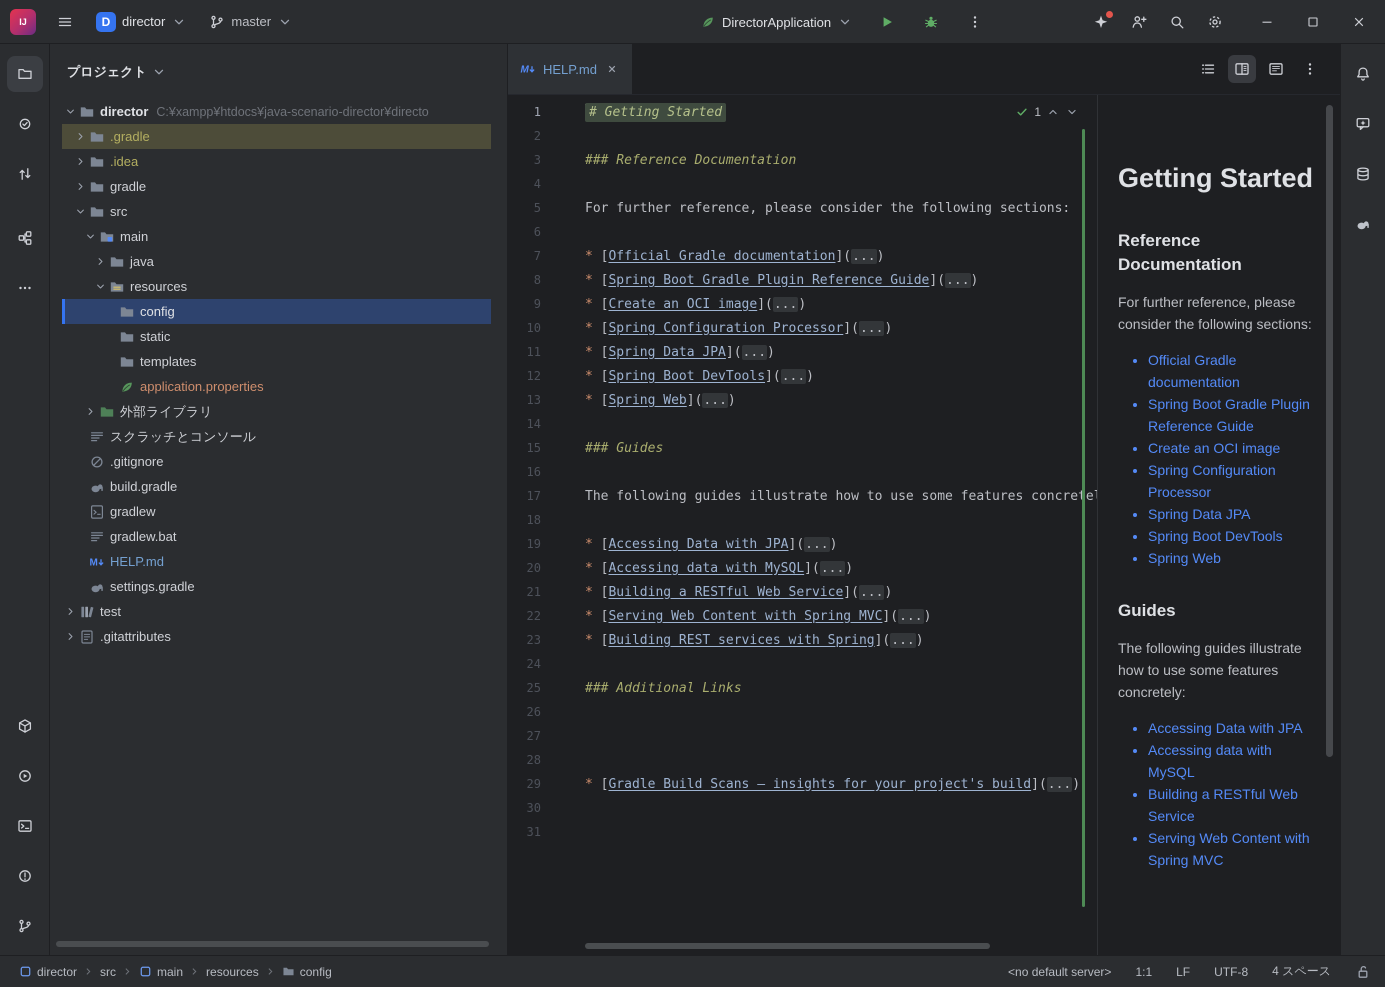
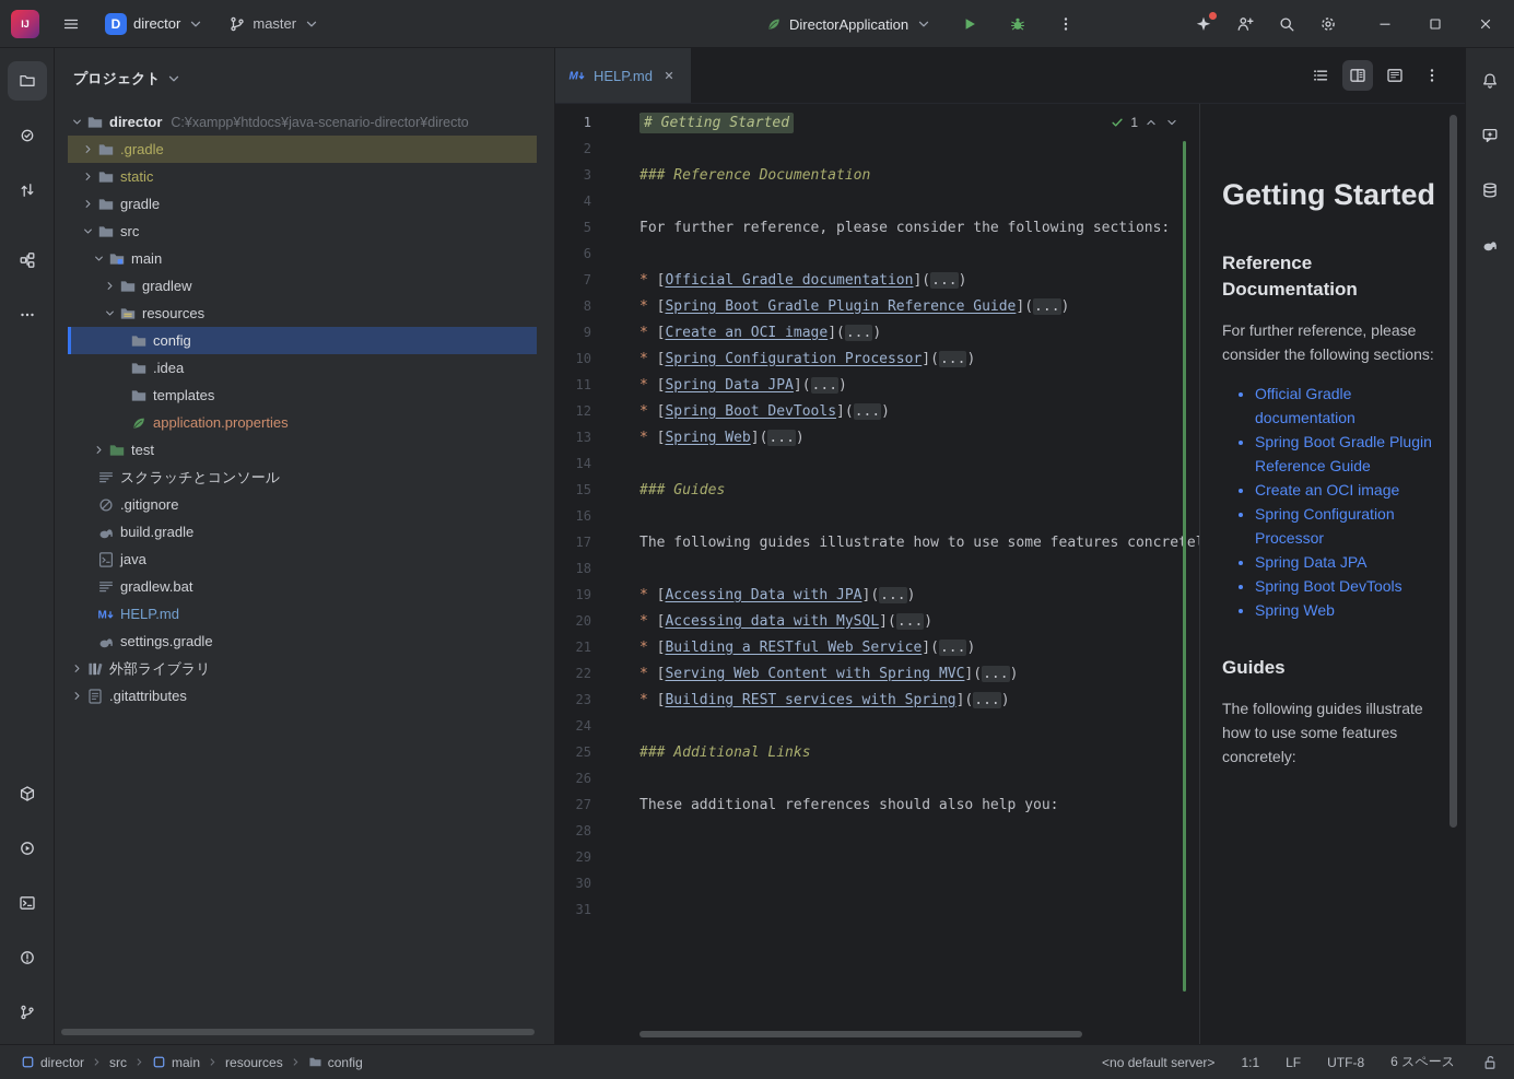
  IJ
  D
  director
  master
  DirectorApplication
  プロジェクト
  director
  C:¥xampp¥htdocs¥java-scenario-director¥directo
  .gradle
- .idea
+ static
  gradle
  src
  main
- java
+ gradlew
  resources
  config
- static
+ .idea
  templates
  application.properties
- 外部ライブラリ
+ test
  スクラッチとコンソール
  .gitignore
  build.gradle
- gradlew
+ java
  gradlew.bat
  M
  HELP.md
  settings.gradle
- test
+ 外部ライブラリ
  .gitattributes
  M
  HELP.md
  1
  # Getting Started
  2
  3
  ### Reference Documentation
  4
  5
  For further reference, please consider the following sections:
  6
  7
  * [Official Gradle documentation](...)
  8
  * [Spring Boot Gradle Plugin Reference Guide](...)
  9
  * [Create an OCI image](...)
  10
  * [Spring Configuration Processor](...)
  11
  * [Spring Data JPA](...)
  12
  * [Spring Boot DevTools](...)
  13
  * [Spring Web](...)
  14
  15
  ### Guides
  16
  17
  The following guides illustrate how to use some features concree
  18
  19
  * [Accessing Data with JPA](...)
  20
  * [Accessing data with MySQL](...)
  21
  * [Building a RESTful Web Service](...)
  22
  * [Serving Web Content with Spring MVC](...)
  23
  * [Building REST services with Spring](...)
  24
  25
  ### Additional Links
  26
  27
+ These additional references should also help you:
  28
  29
- * [Gradle Build Scans – insights for your project's build](...)
  30
  31
  1
  Getting Started
  Reference Documentation
  For further reference, please consider the following sections:
  Official Gradle documentation
  Spring Boot Gradle Plugin Reference Guide
  Create an OCI image
  Spring Configuration Processor
  Spring Data JPA
  Spring Boot DevTools
  Spring Web
  Guides
  The following guides illustrate how to use some features concretely:
- Accessing Data with JPA
- Accessing data with MySQL
- Building a RESTful Web Service
- Serving Web Content with Spring MVC
  director
  src
  main
  resources
  config
  <no default server>
  1:1
  LF
  UTF-8
- 4 スペース
+ 6 スペース
